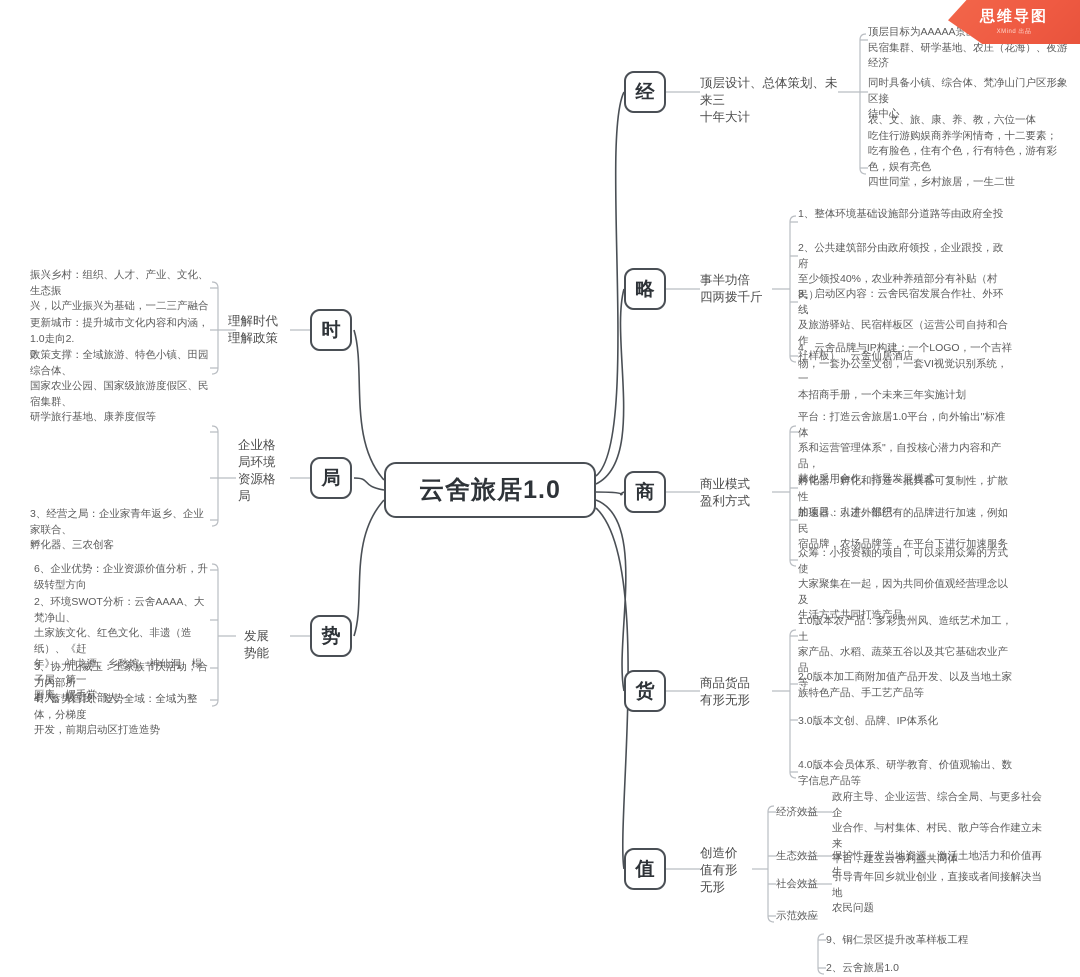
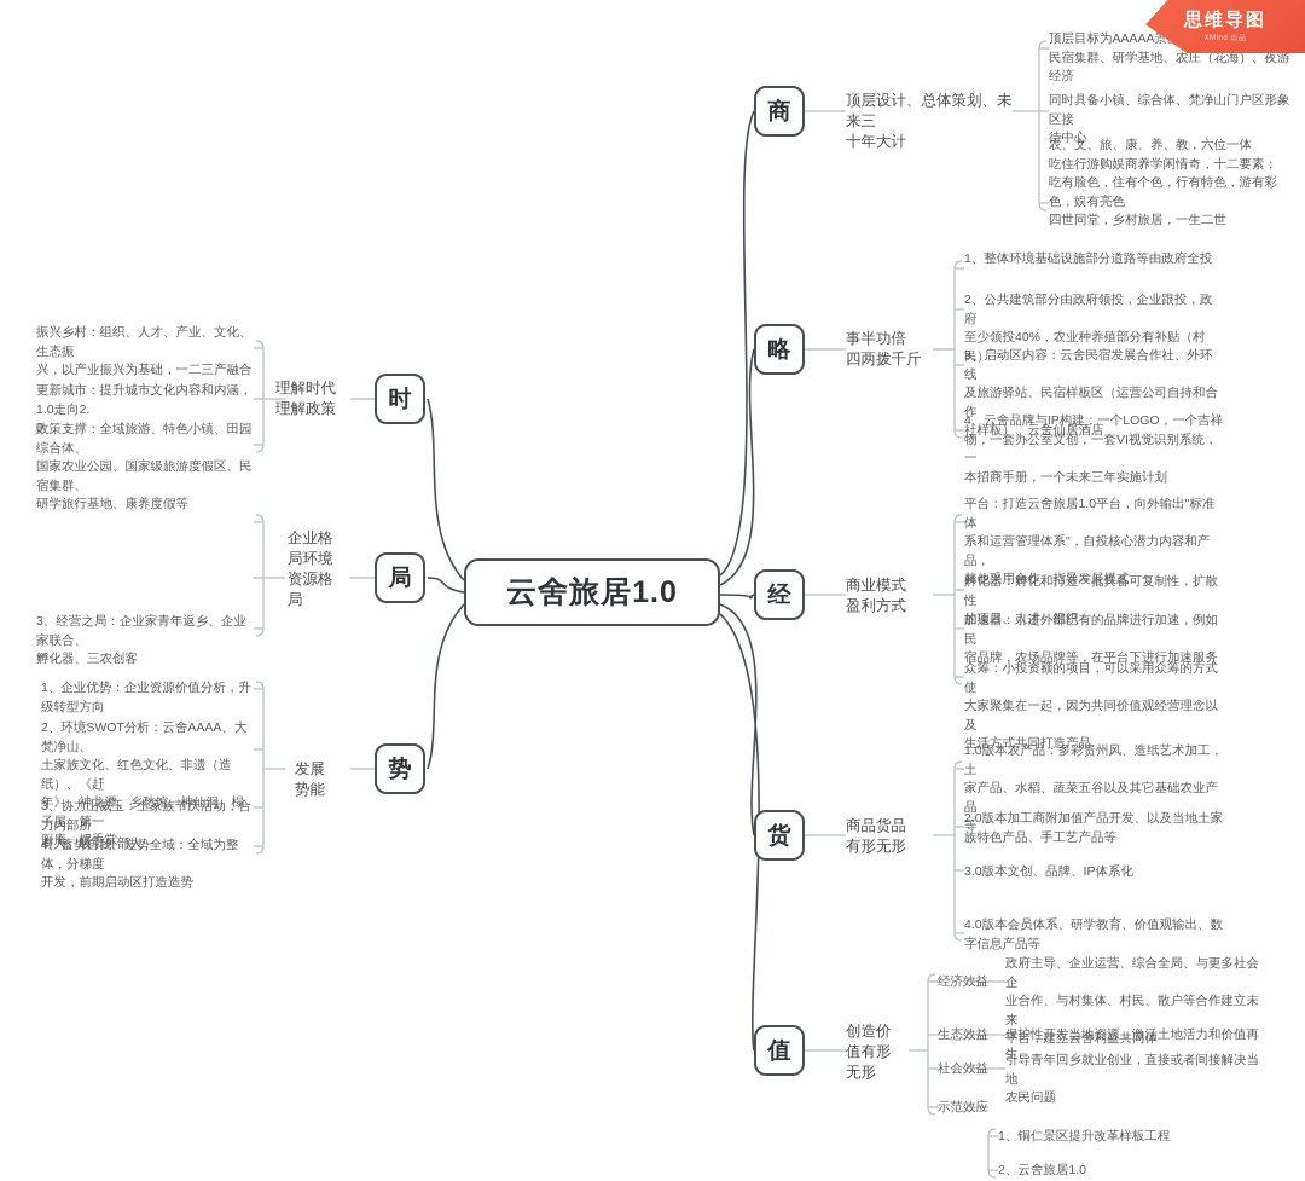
  云舍旅居1.0
- 经
+ 商
  顶层设计、总体策划、未来三
  十年大计
  顶层目标为AAAAA景
  民宿集群、研学基地、农庄（花海）、夜游经济
  同时具备小镇、综合体、梵净山门户区形象区接
  待中心
  农、文、旅、康、养、教，六位一体
  吃住行游购娱商养学闲情奇，十二要素；
  吃有脸色，住有个色，行有特色，游有彩
  色，娱有亮色
  四世同堂，乡村旅居，一生二世
  略
  事半功倍
  四两拨千斤
  1、整体环境基础设施部分道路等由政府全投
  2、公共建筑部分由政府领投，企业跟投，政府
  至少领投40%，农业种养殖部分有补贴（村民）
  3、启动区内容：云舍民宿发展合作社、外环线
  及旅游驿站、民宿样板区（运营公司自持和合作
  社样板）、云舍仙居酒店
  4、云舍品牌与IP构建：一个LOGO，一个吉祥
  物，一套办公室文创，一套VI视觉识别系统，一
  本招商手册，一个未来三年实施计划
- 商
+ 经
  商业模式
  盈利方式
  平台：打造云舍旅居1.0平台，向外输出"标准体
  系和运营管理体系"，自投核心潜力内容和产品，
  其他采用合作、指导发展模式
  孵化器：孵化和打造一批具备可复制性，扩散性
  的项目、人才、组织
  加速器：引进外部已有的品牌进行加速，例如民
  宿品牌，农场品牌等，在平台下进行加速服务
  众筹：小投资额的项目，可以采用众筹的方式使
  大家聚集在一起，因为共同价值观经营理念以及
  生活方式共同打造产品
  货
  商品货品
  有形无形
  1.0版本农产品：多彩贵州风、造纸艺术加工，土
  家产品、水稻、蔬菜五谷以及其它基础农业产品
  等
  2.0版本加工商附加值产品开发、以及当地土家
  族特色产品、手工艺产品等
  3.0版本文创、品牌、IP体系化
  4.0版本会员体系、研学教育、价值观输出、数
  字信息产品等
  值
  创造价
  值有形
  无形
  经济效益
  政府主导、企业运营、综合全局、与更多社会企
  业合作、与村集体、村民、散户等合作建立未来
  平台，建立云舍利益共同体
  生态效益
  保护性开发当地资源，激活土地活力和价值再生
  社会效益
  引导青年回乡就业创业，直接或者间接解决当地
  农民问题
  示范效应
- 9、铜仁景区提升改革样板工程
+ 1、铜仁景区提升改革样板工程
  2、云舍旅居1.0
  时
  理解时代
  理解政策
  振兴乡村：组织、人才、产业、文化、生态振
  兴，以产业振兴为基础，一二三产融合
  更新城市：提升城市文化内容和内涵，1.0走向2.
  0
  政策支撑：全域旅游、特色小镇、田园综合体、
  国家农业公园、国家级旅游度假区、民宿集群、
  研学旅行基地、康养度假等
  局
  企业格
  局环境
  资源格
  局
  3、经营之局：企业家青年返乡、企业家联合、
  孵化器、三农创客
  势
  发展
  势能
- 6、企业优势：企业资源价值分析，升级转型方向
+ 1、企业优势：企业资源价值分析，升级转型方向
  2、环境SWOT分析：云舍AAAA、大梵净山、
  土家族文化、红色文化、非遗（造纸）、《赶
  年》、神龙潭、乡愁馆、神仙洞、榻子屋、第一
  厕庵、摆手堂
  3、协力山威玉：土家族节庆活动，合力内部所
  有人、吸引外部人
  4、蓄势自我、造势全域：全域为整体，分梯度
  开发，前期启动区打造造势
  思维导图
